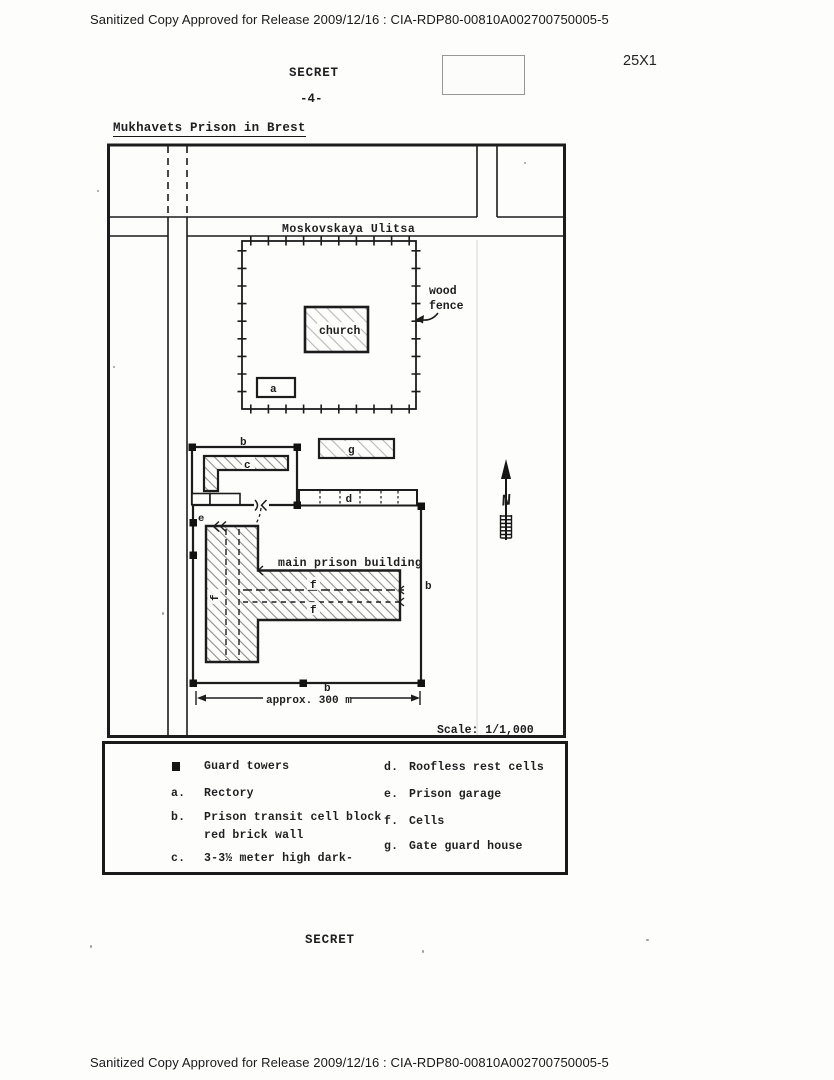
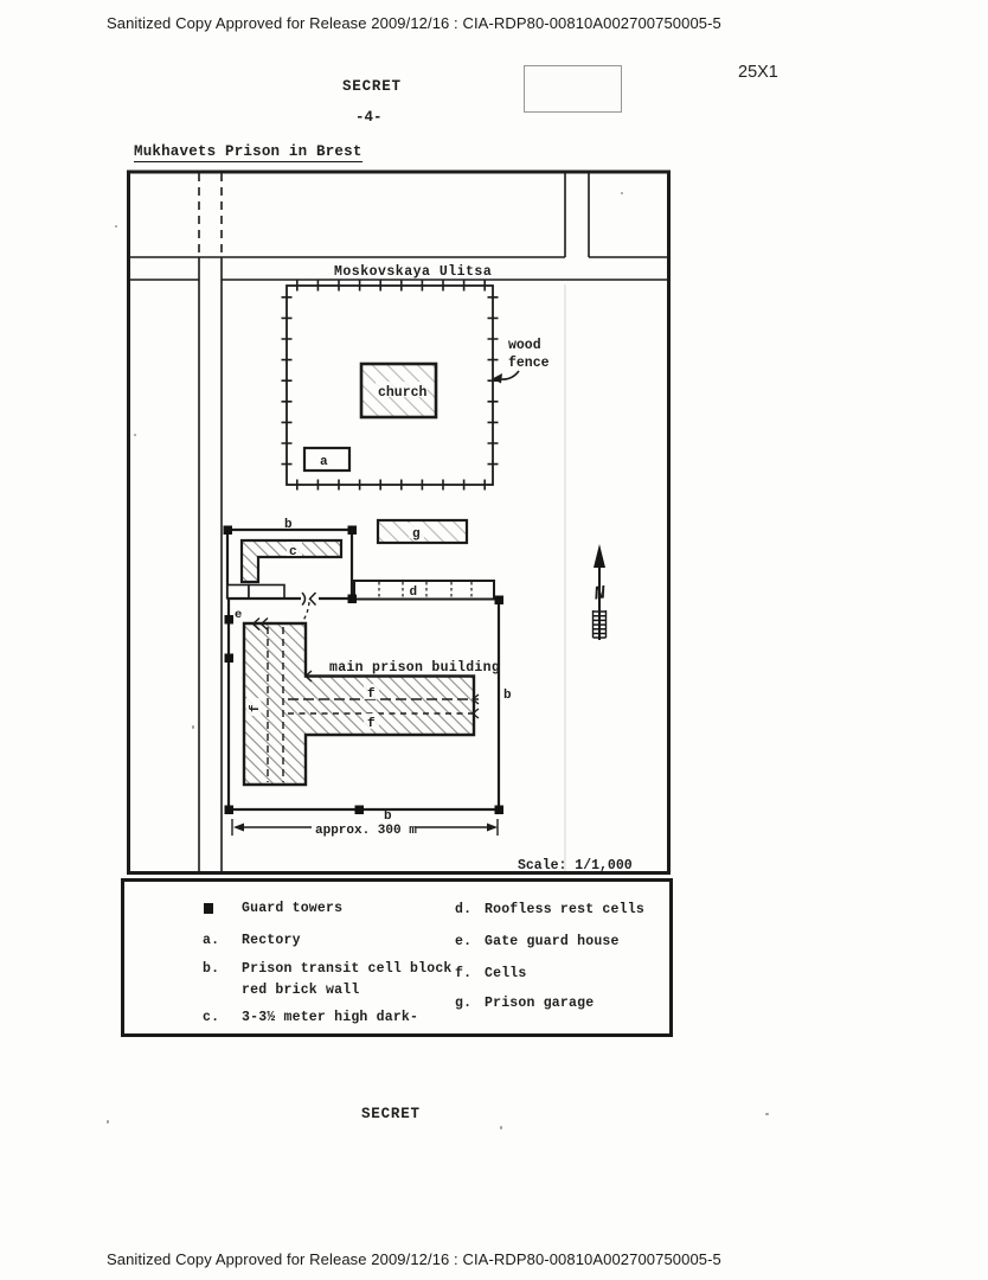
  Sanitized Copy Approved for Release 2009/12/16 : CIA-RDP80-00810A002700750005-5
  SECRET
  25X1
  -4-
  Mukhavets Prison in Brest
  Moskovskaya Ulitsa
  church
  a
  wood
  fence
  b
  c
  g
  d
  b
  b
  e
  f
  f
  main prison building
  approx. 300 m
  Scale: 1/1,000
  Guard towers
  a.
  Rectory
  b.
  Prison transit cell block
  red brick wall
  c.
  3-3½ meter high dark-
  d.
  Roofless rest cells
  e.
- Prison garage
+ Gate guard house
  f.
  Cells
  g.
- Gate guard house
+ Prison garage
  SECRET
  Sanitized Copy Approved for Release 2009/12/16 : CIA-RDP80-00810A002700750005-5
